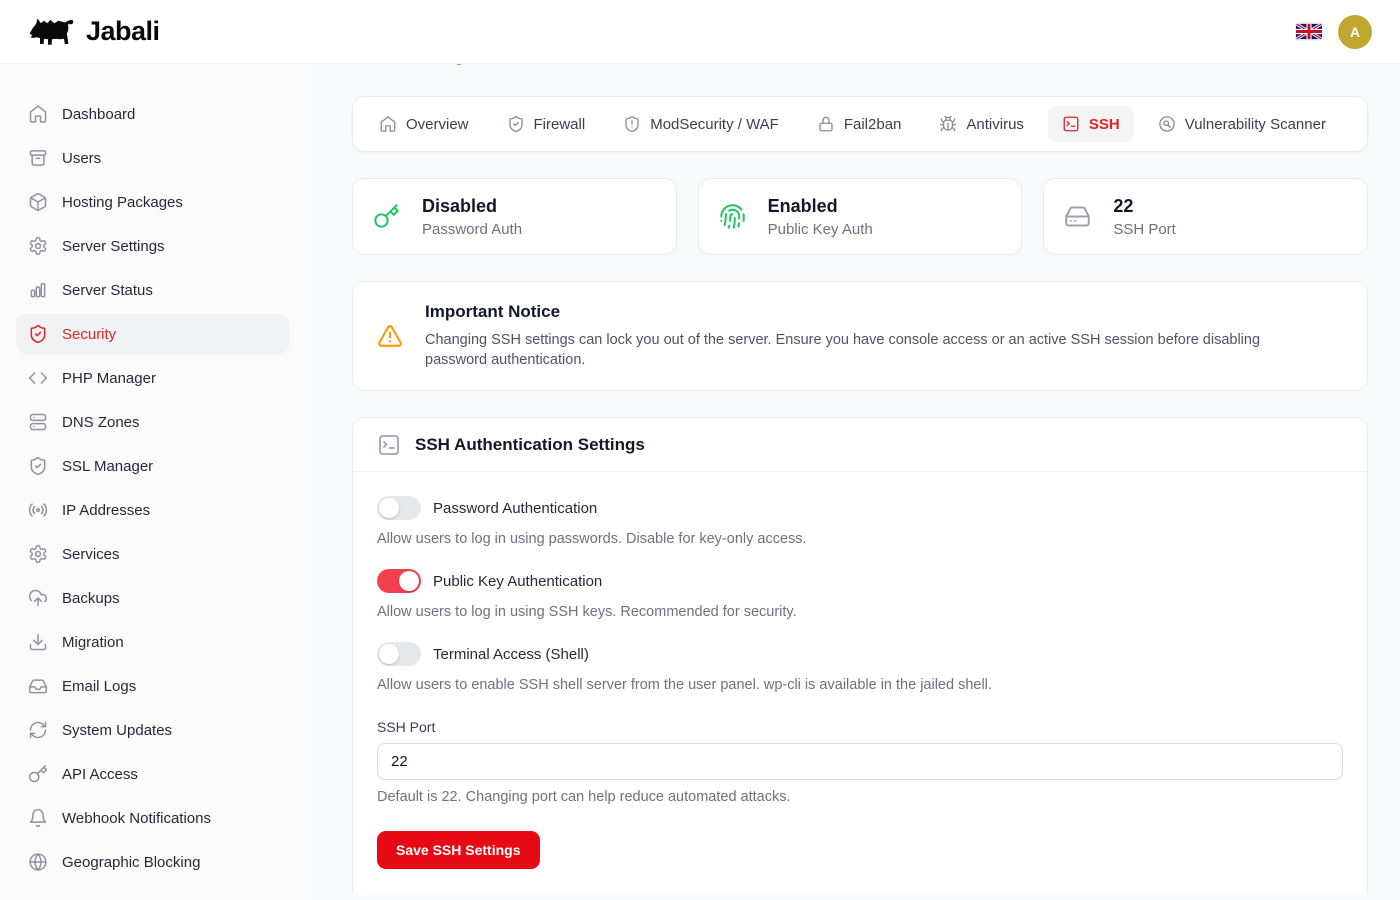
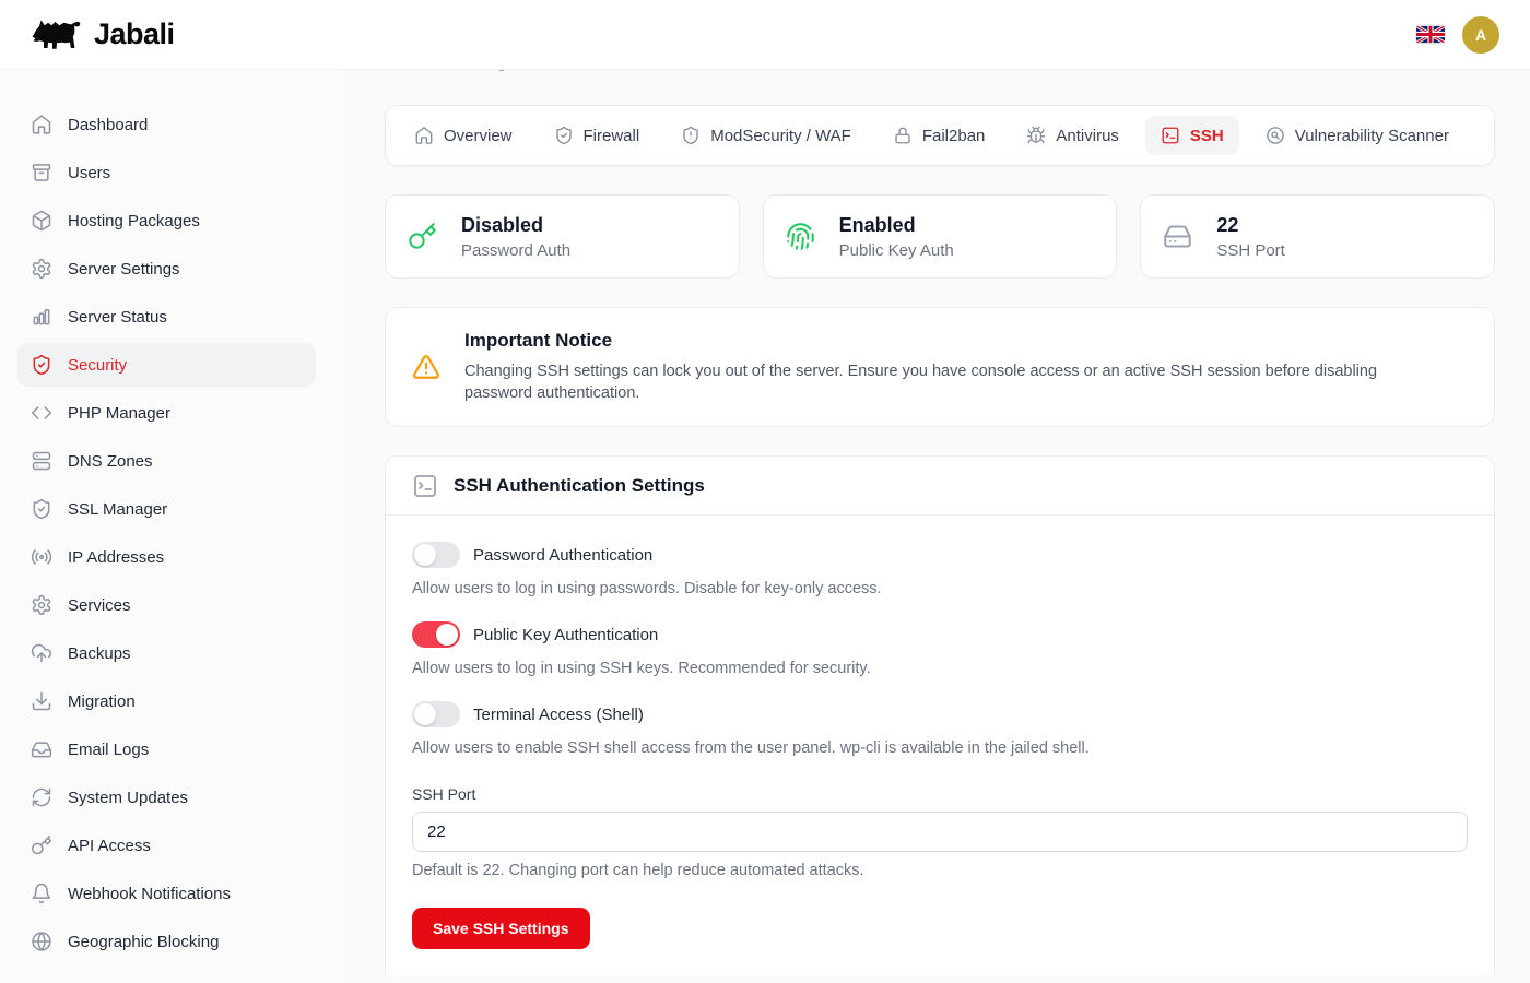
  Jabali
  A
  Dashboard
  Users
  Hosting Packages
  Server Settings
  Server Status
  Security
  PHP Manager
  DNS Zones
  SSL Manager
  IP Addresses
  Services
  Backups
  Migration
  Email Logs
  System Updates
  API Access
  Webhook Notifications
  Geographic Blocking
  Overview
  Firewall
  ModSecurity / WAF
  Fail2ban
  Antivirus
  SSH
  Vulnerability Scanner
  Disabled
  Password Auth
  Enabled
  Public Key Auth
  22
  SSH Port
  Important Notice
  Changing SSH settings can lock you out of the server. Ensure you have console access or an active SSH session before disabling password authentication.
  SSH Authentication Settings
  Password Authentication
  Allow users to log in using passwords. Disable for key-only access.
  Public Key Authentication
  Allow users to log in using SSH keys. Recommended for security.
  Terminal Access (Shell)
- Allow users to enable SSH shell server from the user panel. wp-cli is available in the jailed shell.
+ Allow users to enable SSH shell access from the user panel. wp-cli is available in the jailed shell.
  SSH Port
  22
  Default is 22. Changing port can help reduce automated attacks.
  Save SSH Settings
